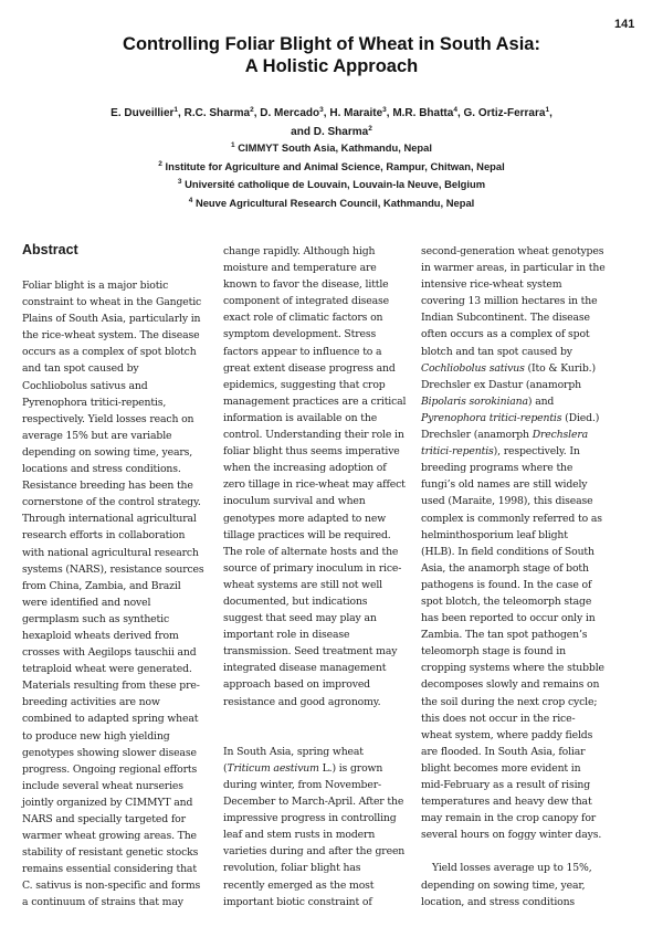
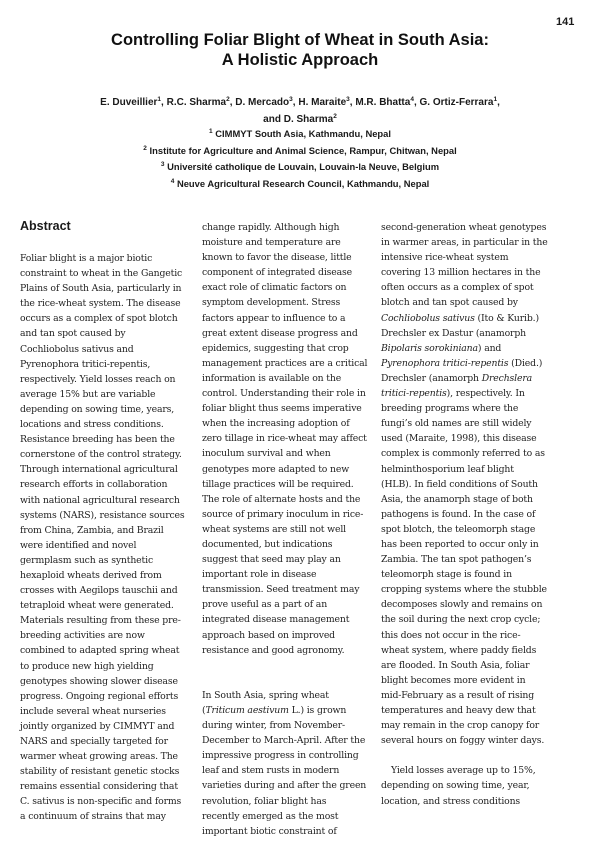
  141
  Controlling Foliar Blight of Wheat in South Asia:
  A Holistic Approach
  E. Duveillier , R.C. Sharma , D. Mercado , H. Maraite , M.R. Bhatta , G. Ortiz-Ferrara ,
  and D. Sharma
  CIMMYT South Asia, Kathmandu, Nepal
  Institute for Agriculture and Animal Science, Rampur, Chitwan, Nepal
  Université catholique de Louvain, Louvain-la Neuve, Belgium
  Neuve Agricultural Research Council, Kathmandu, Nepal
  Abstract
  Foliar blight is a major biotic
  constraint to wheat in the Gangetic
  Plains of South Asia, particularly in
  the rice-wheat system. The disease
  occurs as a complex of spot blotch
  and tan spot caused by
  Cochliobolus sativus and
  Pyrenophora tritici-repentis,
  respectively. Yield losses reach on
  average 15% but are variable
  depending on sowing time, years,
  locations and stress conditions.
  Resistance breeding has been the
  cornerstone of the control strategy.
  Through international agricultural
  research efforts in collaboration
  with national agricultural research
  systems (NARS), resistance sources
  from China, Zambia, and Brazil
  were identified and novel
  germplasm such as synthetic
  hexaploid wheats derived from
  crosses with Aegilops tauschii and
  tetraploid wheat were generated.
  Materials resulting from these pre-
  breeding activities are now
  combined to adapted spring wheat
  to produce new high yielding
  genotypes showing slower disease
  progress. Ongoing regional efforts
  include several wheat nurseries
  jointly organized by CIMMYT and
  NARS and specially targeted for
  warmer wheat growing areas. The
  stability of resistant genetic stocks
  remains essential considering that
  C. sativus is non-specific and forms
  a continuum of strains that may
  change rapidly. Although high
  moisture and temperature are
  known to favor the disease, little
  component of integrated disease
  exact role of climatic factors on
  symptom development. Stress
  factors appear to influence to a
  great extent disease progress and
  epidemics, suggesting that crop
  management practices are a critical
  information is available on the
  control. Understanding their role in
  foliar blight thus seems imperative
  when the increasing adoption of
  zero tillage in rice-wheat may affect
  inoculum survival and when
  genotypes more adapted to new
  tillage practices will be required.
  The role of alternate hosts and the
  source of primary inoculum in rice-
  wheat systems are still not well
  documented, but indications
  suggest that seed may play an
  important role in disease
  transmission. Seed treatment may
+ prove useful as a part of an
  integrated disease management
  approach based on improved
  resistance and good agronomy.
  In South Asia, spring wheat
  (Triticum aestivum L.) is grown
  during winter, from November-
  December to March-April. After the
  impressive progress in controlling
  leaf and stem rusts in modern
  varieties during and after the green
  revolution, foliar blight has
  recently emerged as the most
  important biotic constraint of
  second-generation wheat genotypes
  in warmer areas, in particular in the
  intensive rice-wheat system
  covering 13 million hectares in the
- Indian Subcontinent. The disease
  often occurs as a complex of spot
  blotch and tan spot caused by
  Cochliobolus sativus (Ito & Kurib.)
  Drechsler ex Dastur (anamorph
  Bipolaris sorokiniana) and
  Pyrenophora tritici-repentis (Died.)
  Drechsler (anamorph Drechslera
  tritici-repentis), respectively. In
  breeding programs where the
  fungi’s old names are still widely
  used (Maraite, 1998), this disease
  complex is commonly referred to as
  helminthosporium leaf blight
  (HLB). In field conditions of South
  Asia, the anamorph stage of both
  pathogens is found. In the case of
  spot blotch, the teleomorph stage
  has been reported to occur only in
  Zambia. The tan spot pathogen’s
  teleomorph stage is found in
  cropping systems where the stubble
  decomposes slowly and remains on
  the soil during the next crop cycle;
  this does not occur in the rice-
  wheat system, where paddy fields
  are flooded. In South Asia, foliar
  blight becomes more evident in
  mid-February as a result of rising
  temperatures and heavy dew that
  may remain in the crop canopy for
  several hours on foggy winter days.
  Yield losses average up to 15%,
  depending on sowing time, year,
  location, and stress conditions
